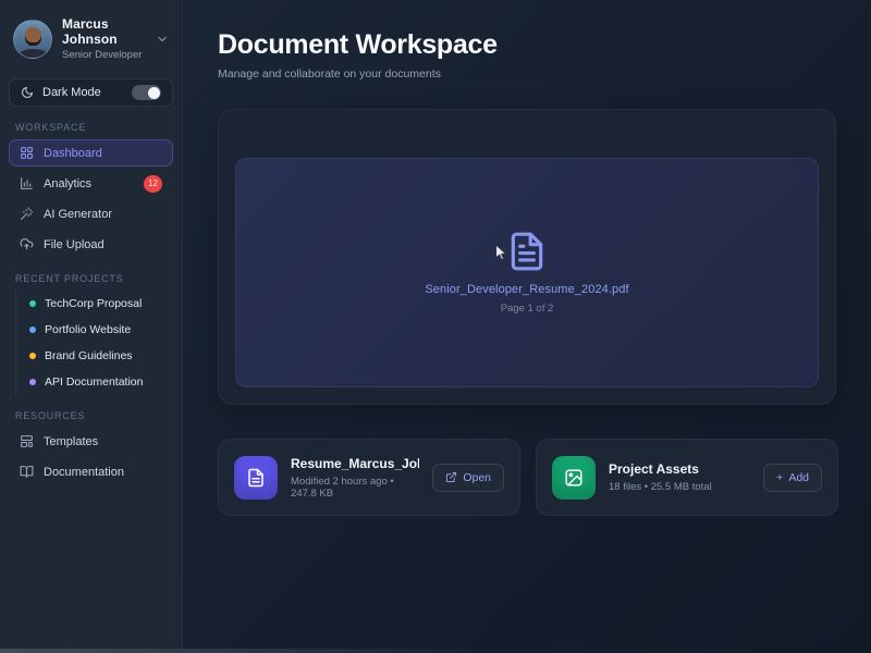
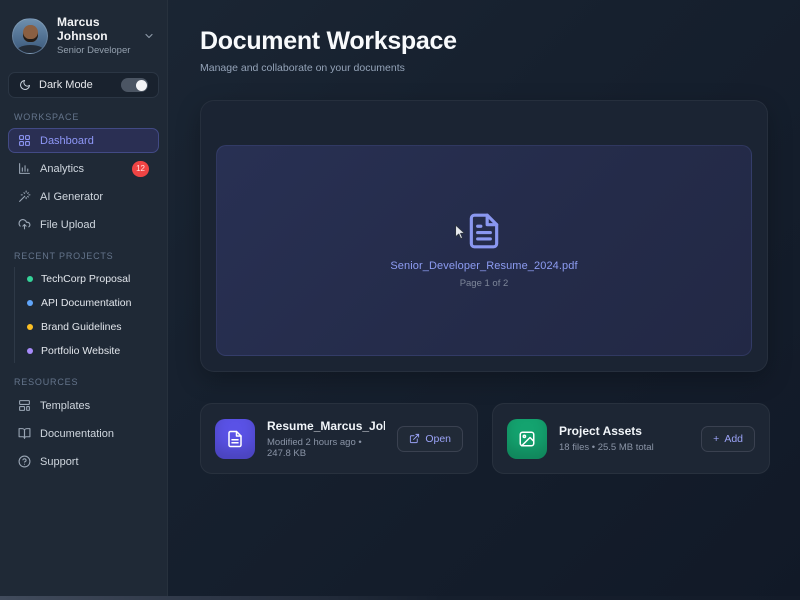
  Marcus Johnson
  Senior Developer
  Dark Mode
  WORKSPACE
  Dashboard
  Analytics
  12
  AI Generator
  File Upload
  RECENT PROJECTS
  TechCorp Proposal
- Portfolio Website
+ API Documentation
  Brand Guidelines
- API Documentation
+ Portfolio Website
  RESOURCES
  Templates
  Documentation
+ Support
  Document Workspace
  Manage and collaborate on your documents
  Senior_Developer_Resume_2024.pdf
  Page 1 of 2
  Resume_Marcus_Jo
  Modified 2 hours ago • 247.8 KB
  Open
  Project Assets
  18 files • 25.5 MB total
  +
  Add
